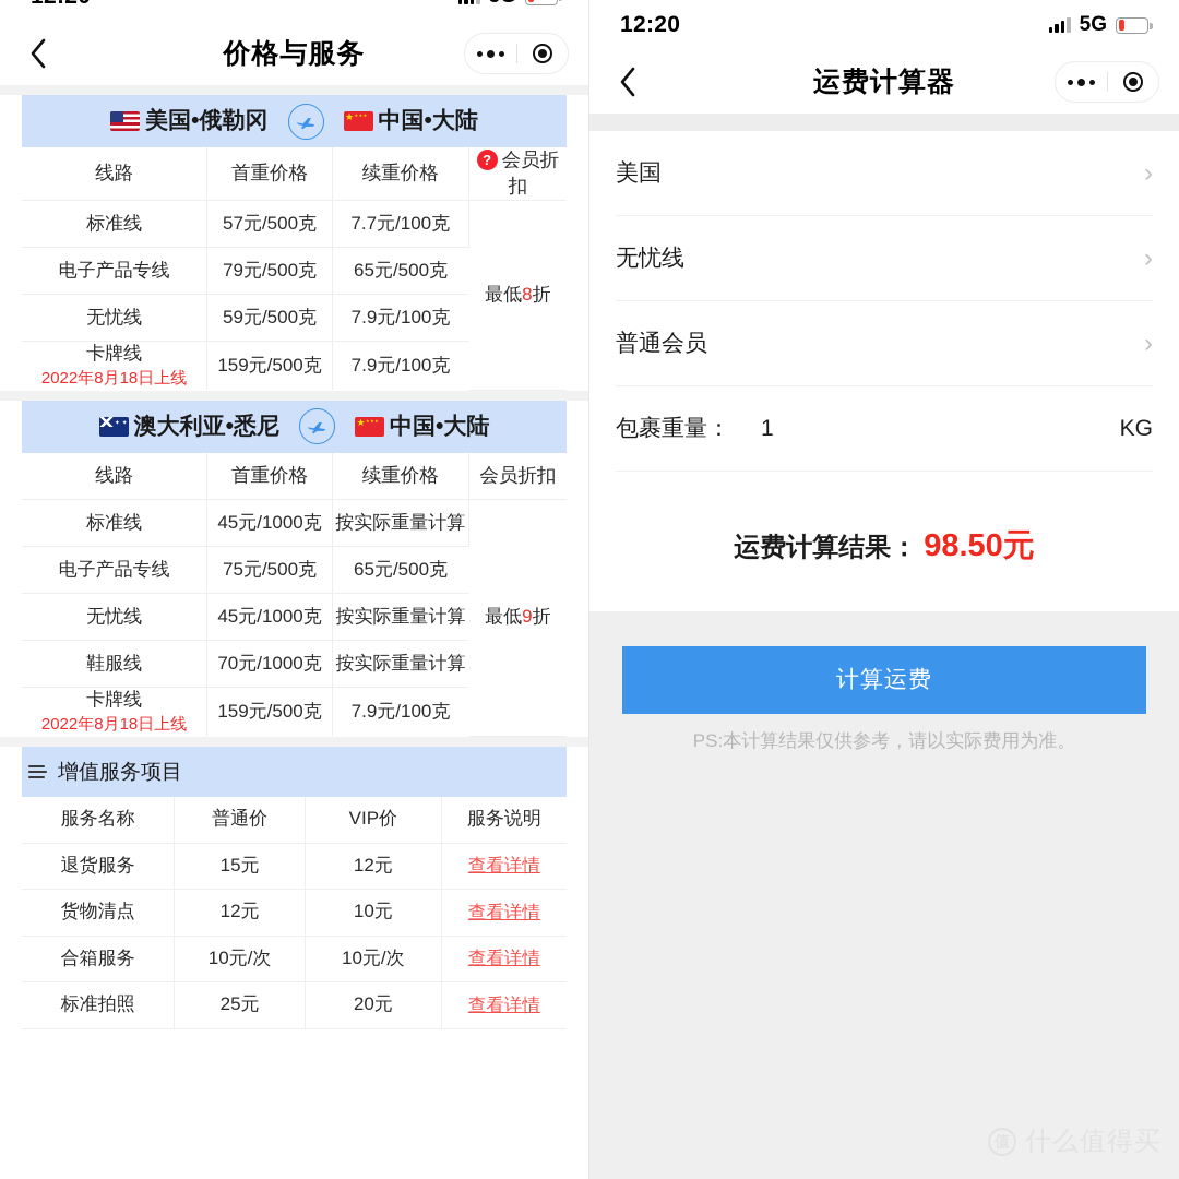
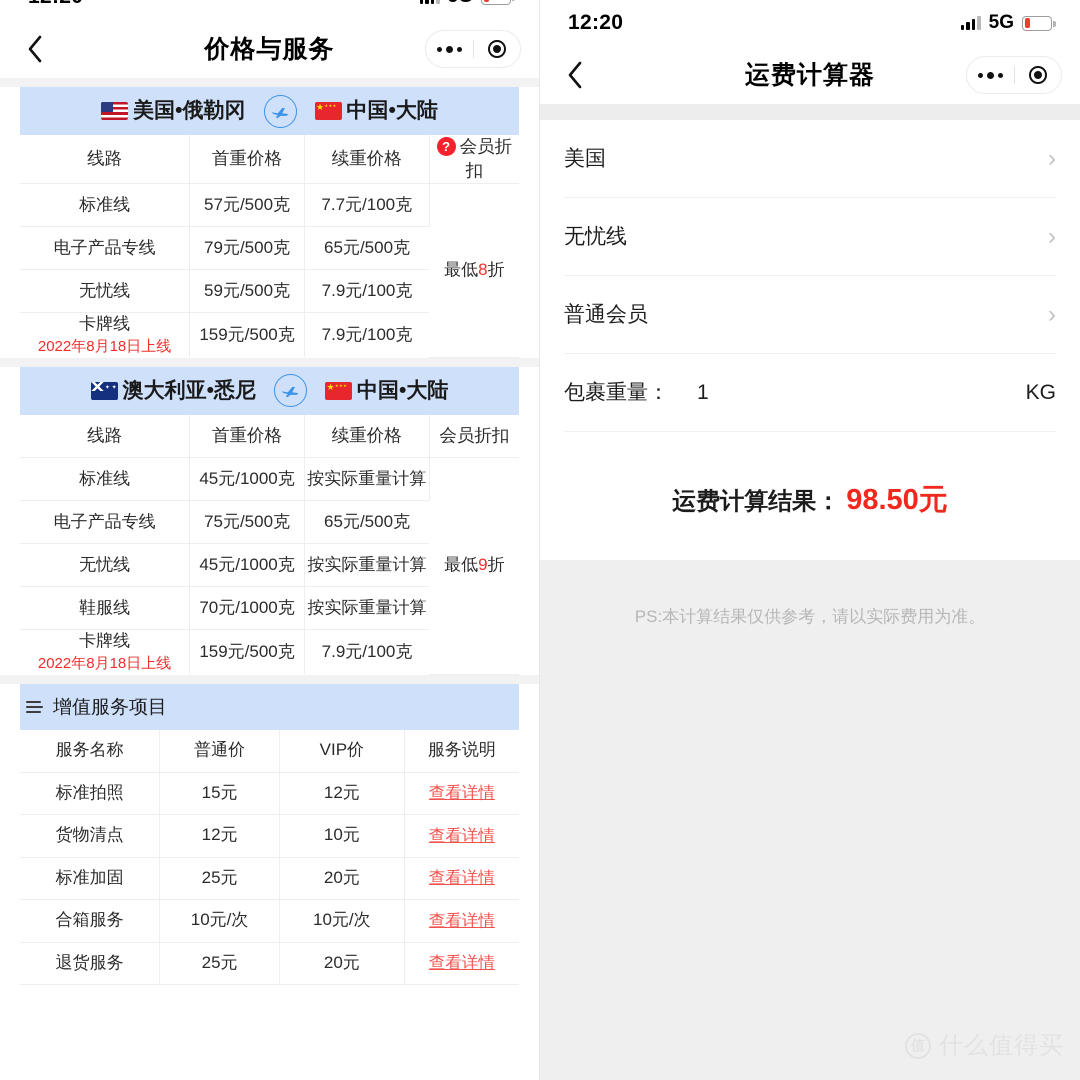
  价格与服务
  美国•俄勒冈
  中国•大陆
  线路	首重价格	续重价格	? 会员折扣
  标准线	57元/500克	7.7元/100克	最低8折
  电子产品专线	79元/500克	65元/500克
  无忧线	59元/500克	7.9元/100克
  卡牌线 2022年8月18日上线	159元/500克	7.9元/100克
  澳大利亚•悉尼
  中国•大陆
  线路	首重价格	续重价格	会员折扣
  标准线	45元/1000克	按实际重量计算	最低9折
  电子产品专线	75元/500克	65元/500克
  无忧线	45元/1000克	按实际重量计算
  鞋服线	70元/1000克	按实际重量计算
  卡牌线 2022年8月18日上线	159元/500克	7.9元/100克
  增值服务项目
  服务名称	普通价	VIP价	服务说明
- 退货服务	15元	12元	查看详情
+ 标准拍照	15元	12元	查看详情
  货物清点	12元	10元	查看详情
+ 标准加固	25元	20元	查看详情
  合箱服务	10元/次	10元/次	查看详情
- 标准拍照	25元	20元	查看详情
+ 退货服务	25元	20元	查看详情
  12:20
  5G
  运费计算器
  美国
  ›
  无忧线
  ›
  普通会员
  ›
  包裹重量：
  1
  KG
  运费计算结果： 98.50元
- 计算运费
  PS:本计算结果仅供参考，请以实际费用为准。
